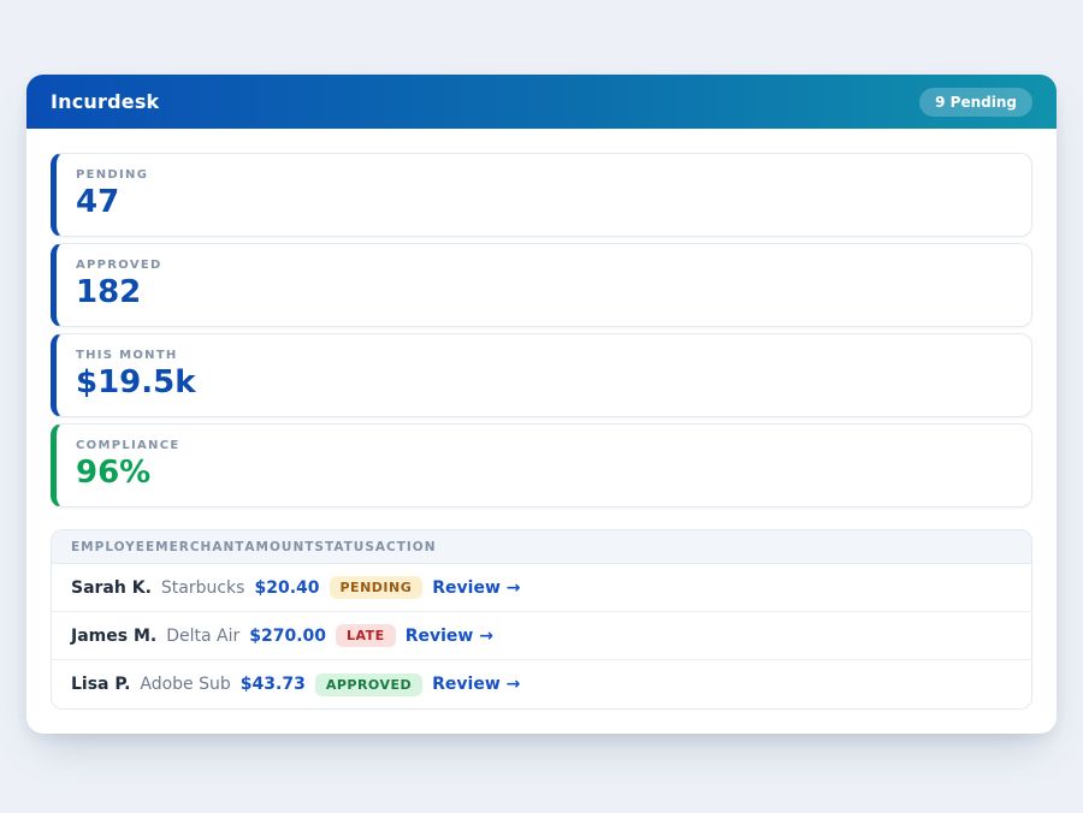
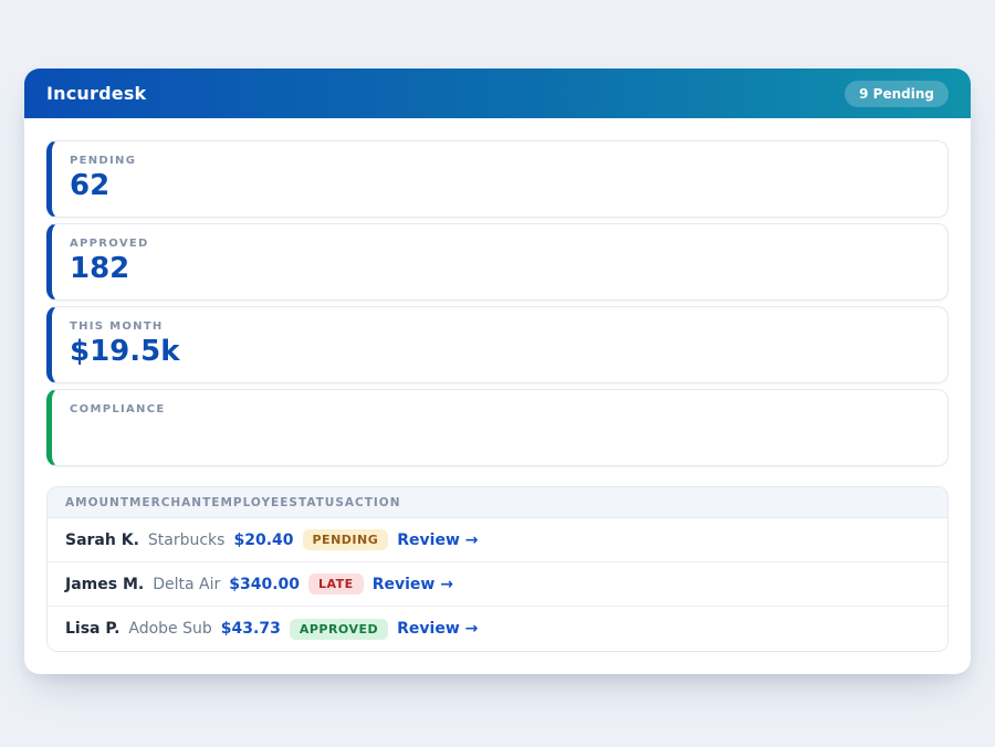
  Incurdesk
  9 Pending
  PENDING
- 47
+ 62
  APPROVED
  182
  THIS MONTH
  $19.5k
  COMPLIANCE
- 96%
- EMPLOYEE
+ AMOUNT
  MERCHANT
- AMOUNT
+ EMPLOYEE
  STATUS
  ACTION
  Sarah K.
  Starbucks
  $20.40
  PENDING
  Review →
  James M.
  Delta Air
- $270.00
+ $340.00
  LATE
  Review →
  Lisa P.
  Adobe Sub
  $43.73
  APPROVED
  Review →
